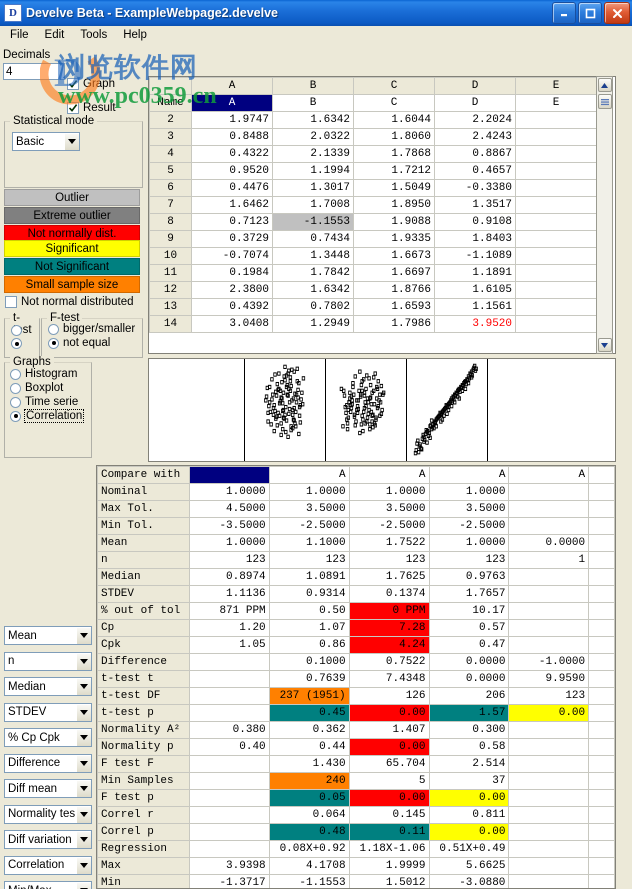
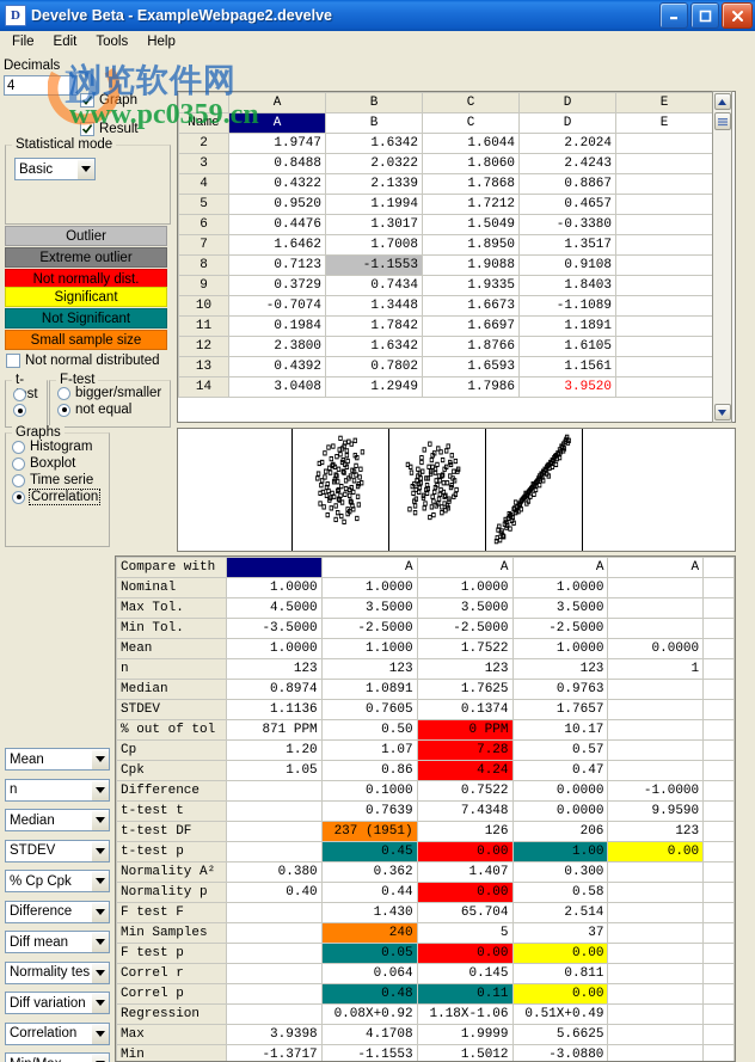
  D
  Develve Beta - ExampleWebpage2.develve
  File
  Edit
  Tools
  Help
  Decimals
  4
  Graph
  Result
  Statistical mode
  Basic
  Outlier
  Extreme outlier
  Not normally dist.
  Significant
  Not Significant
  Small sample size
  Not normal distributed
  F-test
  bigger/smaller
  not equal
  Graphs
  Histogram
  Boxplot
  Time serie
  Correlation
  Mean
  n
  Median
  STDEV
  % Cp Cpk
  Difference
  Diff mean
  Normality tes
  Diff variation
  Correlation
  	A	B	C	D	E
  Name	A	B	C	D	E
  2	1.9747	1.6342	1.6044	2.2024
  3	0.8488	2.0322	1.8060	2.4243
  4	0.4322	2.1339	1.7868	0.8867
  5	0.9520	1.1994	1.7212	0.4657
  6	0.4476	1.3017	1.5049	-0.3380
  7	1.6462	1.7008	1.8950	1.3517
  8	0.7123	-1.1553	1.9088	0.9108
  9	0.3729	0.7434	1.9335	1.8403
  10	-0.7074	1.3448	1.6673	-1.1089
  11	0.1984	1.7842	1.6697	1.1891
  12	2.3800	1.6342	1.8766	1.6105
  13	0.4392	0.7802	1.6593	1.1561
  14	3.0408	1.2949	1.7986	3.9520
  Compare with		A	A	A	A
  Nominal	1.0000	1.0000	1.0000	1.0000
  Max Tol.	4.5000	3.5000	3.5000	3.5000
  Min Tol.	-3.5000	-2.5000	-2.5000	-2.5000
  Mean	1.0000	1.1000	1.7522	1.0000	0.0000
  n	123	123	123	123	1
  Median	0.8974	1.0891	1.7625	0.9763
- STDEV	1.1136	0.9314	0.1374	1.7657
+ STDEV	1.1136	0.7605	0.1374	1.7657
  % out of tol	871 PPM	0.50	0 PPM	10.17
  Cp	1.20	1.07	7.28	0.57
  Cpk	1.05	0.86	4.24	0.47
  Difference		0.1000	0.7522	0.0000	-1.0000
  t-test t		0.7639	7.4348	0.0000	9.9590
  t-test DF		237 (1951)	126	206	123
- t-test p		0.45	0.00	1.57	0.00
+ t-test p		0.45	0.00	1.00	0.00
  Normality A²	0.380	0.362	1.407	0.300
  Normality p	0.40	0.44	0.00	0.58
  F test F		1.430	65.704	2.514
  Min Samples		240	5	37
  F test p		0.05	0.00	0.00
  Correl r		0.064	0.145	0.811
  Correl p		0.48	0.11	0.00
  Regression		0.08X+0.92	1.18X-1.06	0.51X+0.49
  Max	3.9398	4.1708	1.9999	5.6625
  Min	-1.3717	-1.1553	1.5012	-3.0880
  D
  浏览软件网
  www.pc0359.cn
